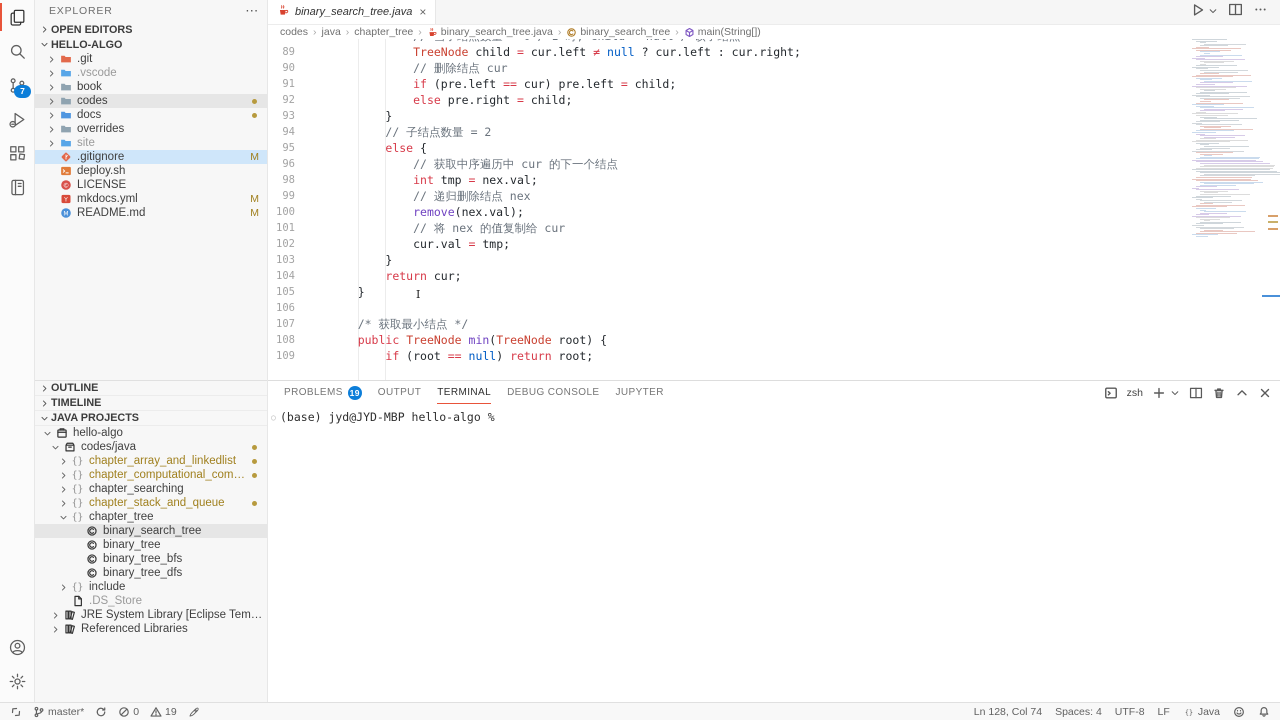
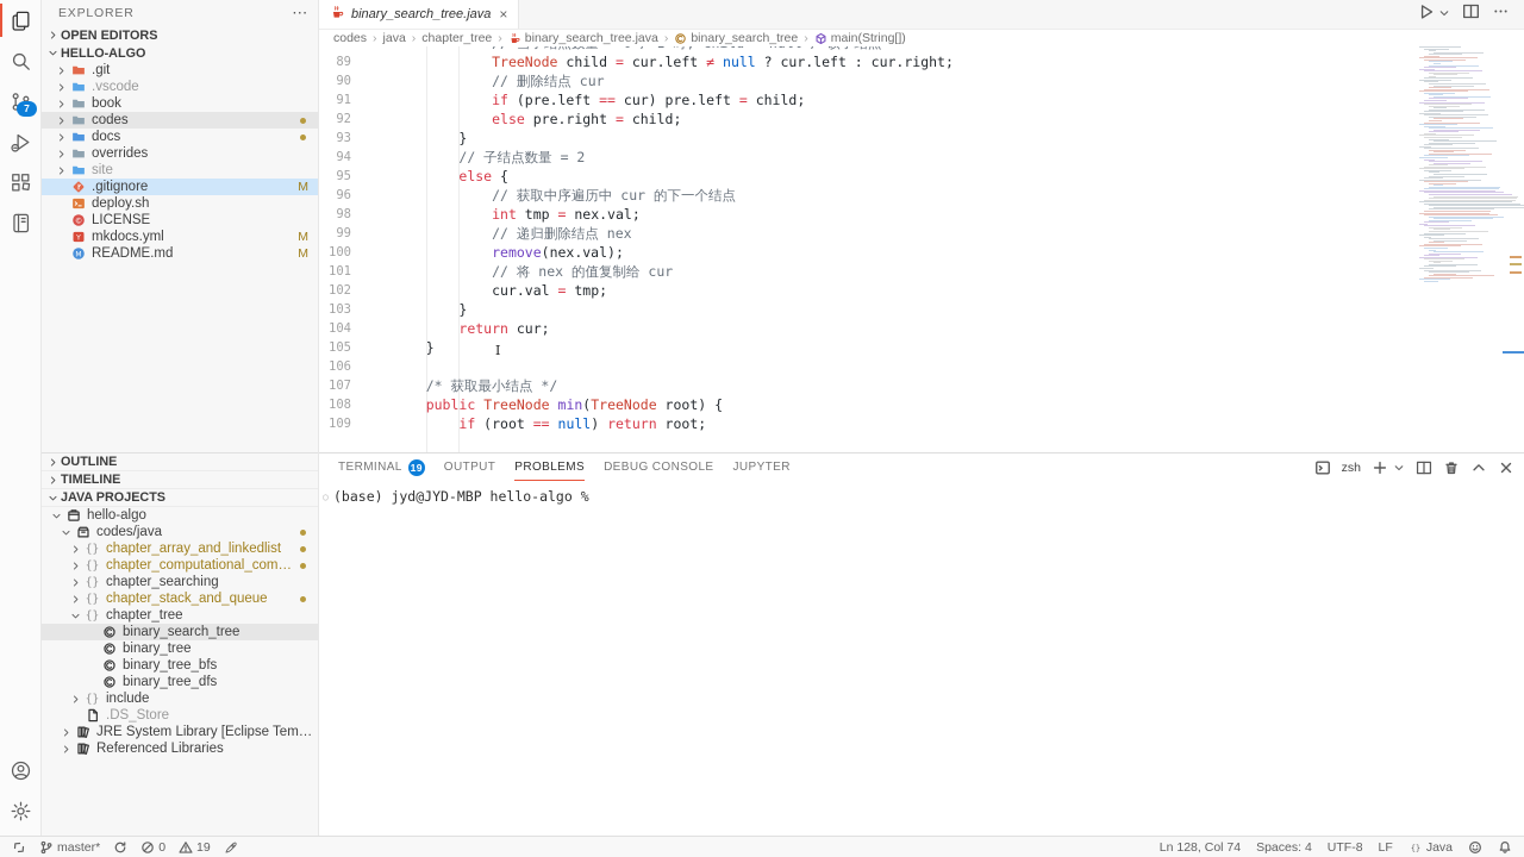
  7
  EXPLORER
  ⋯
  OPEN EDITORS
  HELLO-ALGO
  .git
  .vscode
  book
  codes
  docs
  overrides
  site
  .gitignore
  M
  deploy.sh
  ©
  LICENSE
  mkdocs.yml
  M
  README.md
  M
  OUTLINE
  TIMELINE
  JAVA PROJECTS
  hello-algo
  codes/java
  {}
  chapter_array_and_linkedlist
  {}
  chapter_computational_comple
  {}
  chapter_searching
  {}
  chapter_stack_and_queue
  {}
  chapter_tree
  binary_search_tree
  binary_tree
  binary_tree_bfs
  binary_tree_dfs
  {}
  include
  .DS_Store
  JRE System Library [Eclipse Temurin
  Referenced Libraries
  binary_search_tree.java
  ×
  codes
  ›
  java
  ›
  chapter_tree
  ›
  binary_search_tree.java
  ›
  binary_search_tree
  ›
  main(String[])
  89
  TreeNode child = cur.left ≠ null ? cur.left : cur.right;
  90
  // 删除结点 cur
  91
  if (pre.left == cur) pre.left = child;
  92
  else pre.right = child;
  93
  }
  94
  // 子结点数量 = 2
  95
  else {
  96
  // 获取中序遍历中 cur 的下一个结点
  98
  int tmp = nex.val;
  99
  // 递归删除结点 nex
  100
  remove(nex.val);
  101
  // 将 nex 的值复制给 cur
  102
  cur.val = tmp;
  103
  }
  104
  return cur;
  105
  }
  106
  107
  /* 获取最小结点 */
  108
  public TreeNode min(TreeNode root) {
  109
  if (root == null) return root;
  I
- PROBLEMS
+ TERMINAL
  19
  OUTPUT
- TERMINAL
+ PROBLEMS
  DEBUG CONSOLE
  JUPYTER
  zsh
  ○
  (base) jyd@JYD-MBP hello-algo %
  master*
  0
  19
  Ln 128, Col 74
  Spaces: 4
  UTF-8
  LF
  {}
  Java
